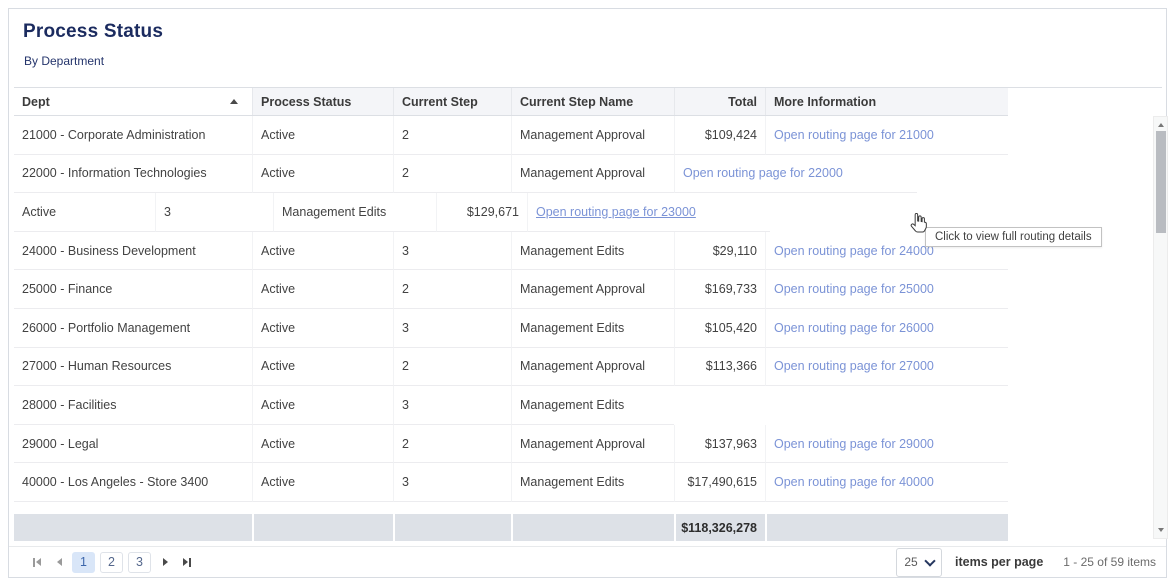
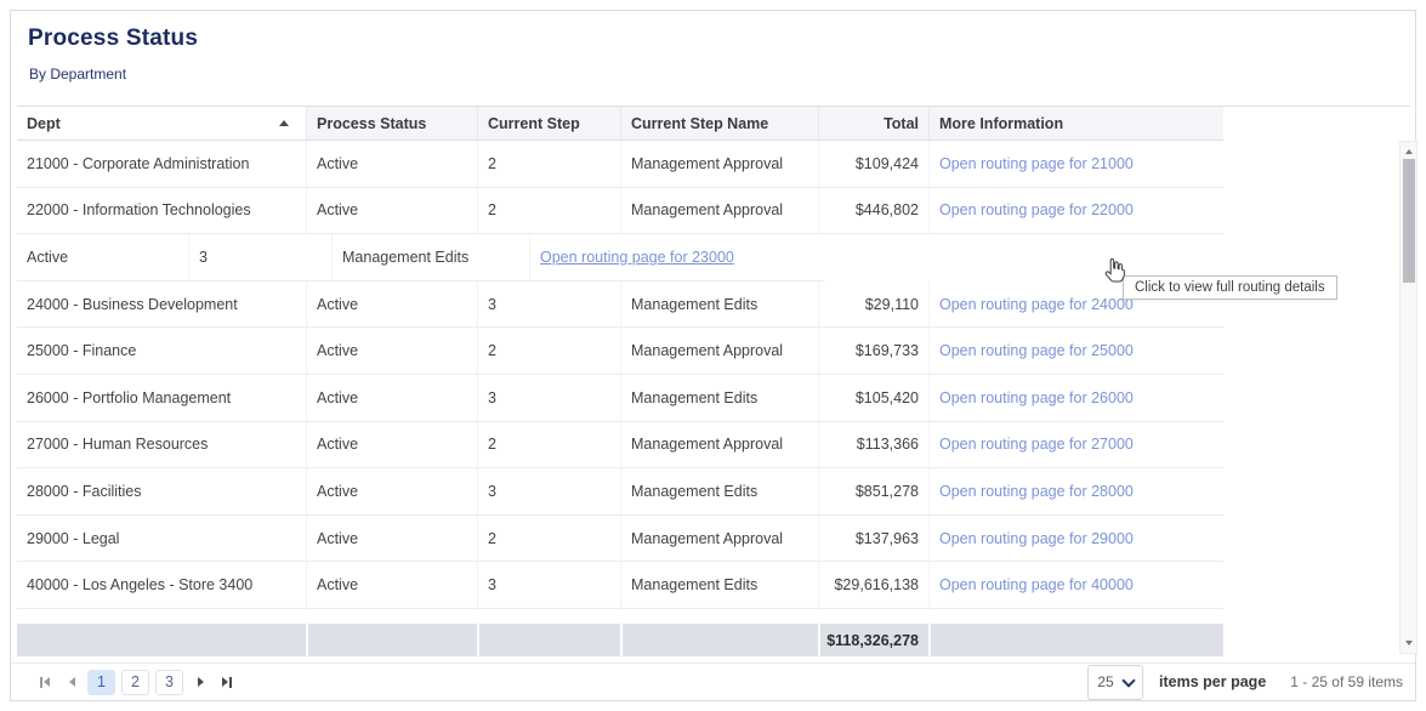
  Process Status
  By Department
  Dept
  Process Status
  Current Step
  Current Step Name
  Total
  More Information
  21000 - Corporate Administration
  Active
  2
  Management Approval
  $109,424
  Open routing page for 21000
  22000 - Information Technologies
  Active
  2
  Management Approval
+ $446,802
  Open routing page for 22000
  Active
  3
  Management Edits
- $129,671
  Open routing page for 23000
  24000 - Business Development
  Active
  3
  Management Edits
  $29,110
  Open routing page for 24000
  25000 - Finance
  Active
  2
  Management Approval
  $169,733
  Open routing page for 25000
  26000 - Portfolio Management
  Active
  3
  Management Edits
  $105,420
  Open routing page for 26000
  27000 - Human Resources
  Active
  2
  Management Approval
  $113,366
  Open routing page for 27000
  28000 - Facilities
  Active
  3
  Management Edits
+ $851,278
+ Open routing page for 28000
  29000 - Legal
  Active
  2
  Management Approval
  $137,963
  Open routing page for 29000
  40000 - Los Angeles - Store 3400
  Active
  3
  Management Edits
- $17,490,615
+ $29,616,138
  Open routing page for 40000
  $118,326,278
  1
  2
  3
  25
  items per page
  1 - 25 of 59 items
  Click to view full routing details
